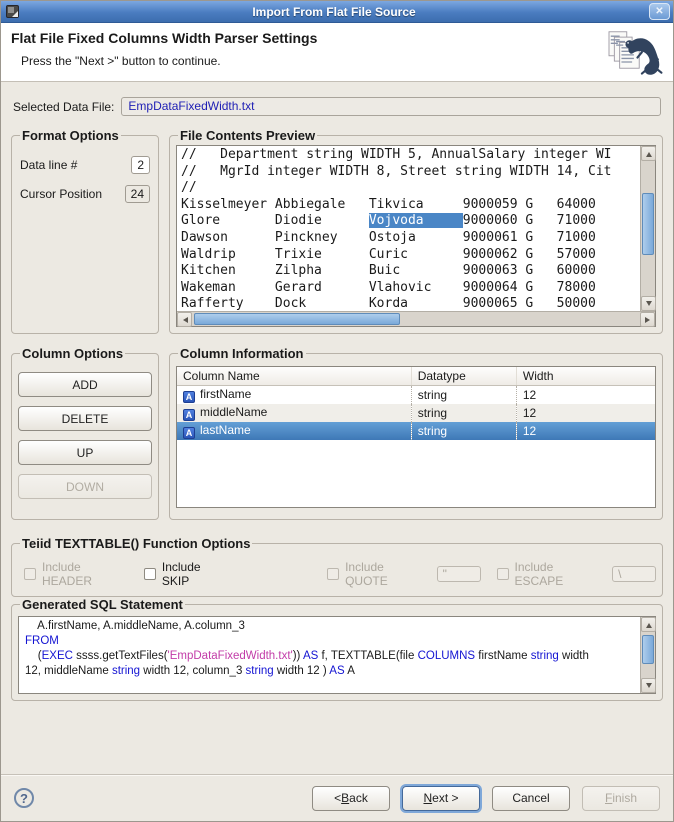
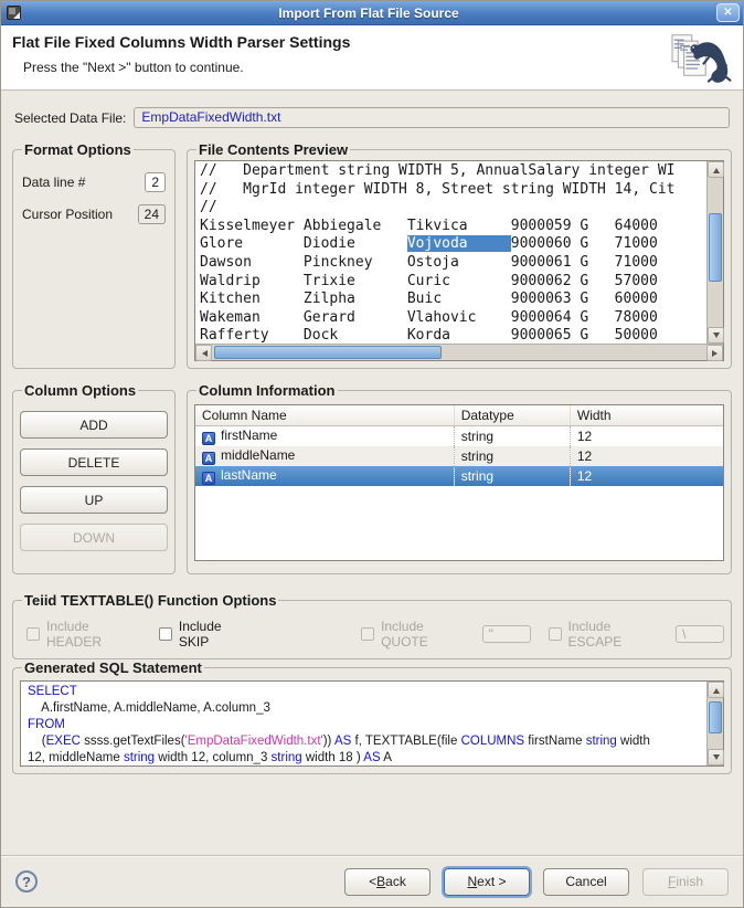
  Import From Flat File Source
  ✕
  Flat File Fixed Columns Width Parser Settings
  Press the "Next >" button to continue.
  Selected Data File:
  EmpDataFixedWidth.txt
  Format Options
  Data line #
  2
  Cursor Position
  24
  File Contents Preview
  // Department string WIDTH 5, AnnualSalary integer WI
  // MgrId integer WIDTH 8, Street string WIDTH 14, Cit
  //
  Kisselmeyer Abbiegale Tikvica 9000059 G 64000
  Glore Diodie Vojvoda 9000060 G 71000
  Dawson Pinckney Ostoja 9000061 G 71000
  Waldrip Trixie Curic 9000062 G 57000
  Kitchen Zilpha Buic 9000063 G 60000
  Wakeman Gerard Vlahovic 9000064 G 78000
  Rafferty Dock Korda 9000065 G 50000
  Column Options
  ADD
  DELETE
  UP
  DOWN
  Column Information
  Column Name	Datatype	Width
  A firstName	string	12
  A middleName	string	12
  A lastName	string	12
  Teiid TEXTTABLE() Function Options
  Include HEADER
  Include SKIP
  Include QUOTE
  "
  Include ESCAPE
  \
  Generated SQL Statement
+ SELECT
  A.firstName, A.middleName, A.column_3
  FROM
  (EXEC ssss.getTextFiles('EmpDataFixedWidth.txt')) AS f, TEXTTABLE(file COLUMNS firstName string width
- 12, middleName string width 12, column_3 string width 12 ) AS A
+ 12, middleName string width 12, column_3 string width 18 ) AS A
  ?
  <
  B
  ack
  N
  ext >
  Cancel
  F
  inish
